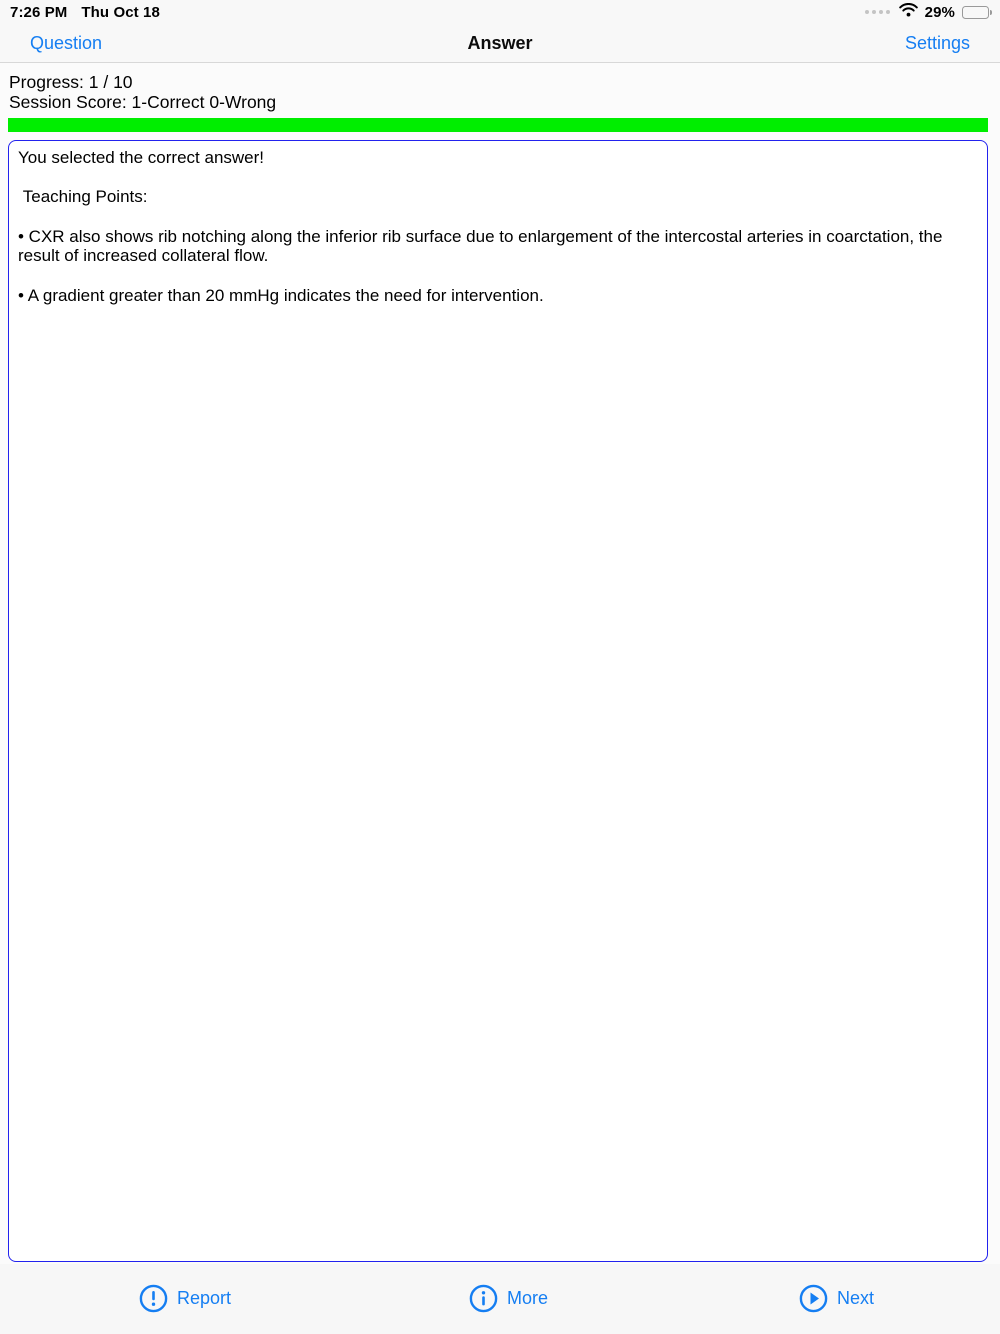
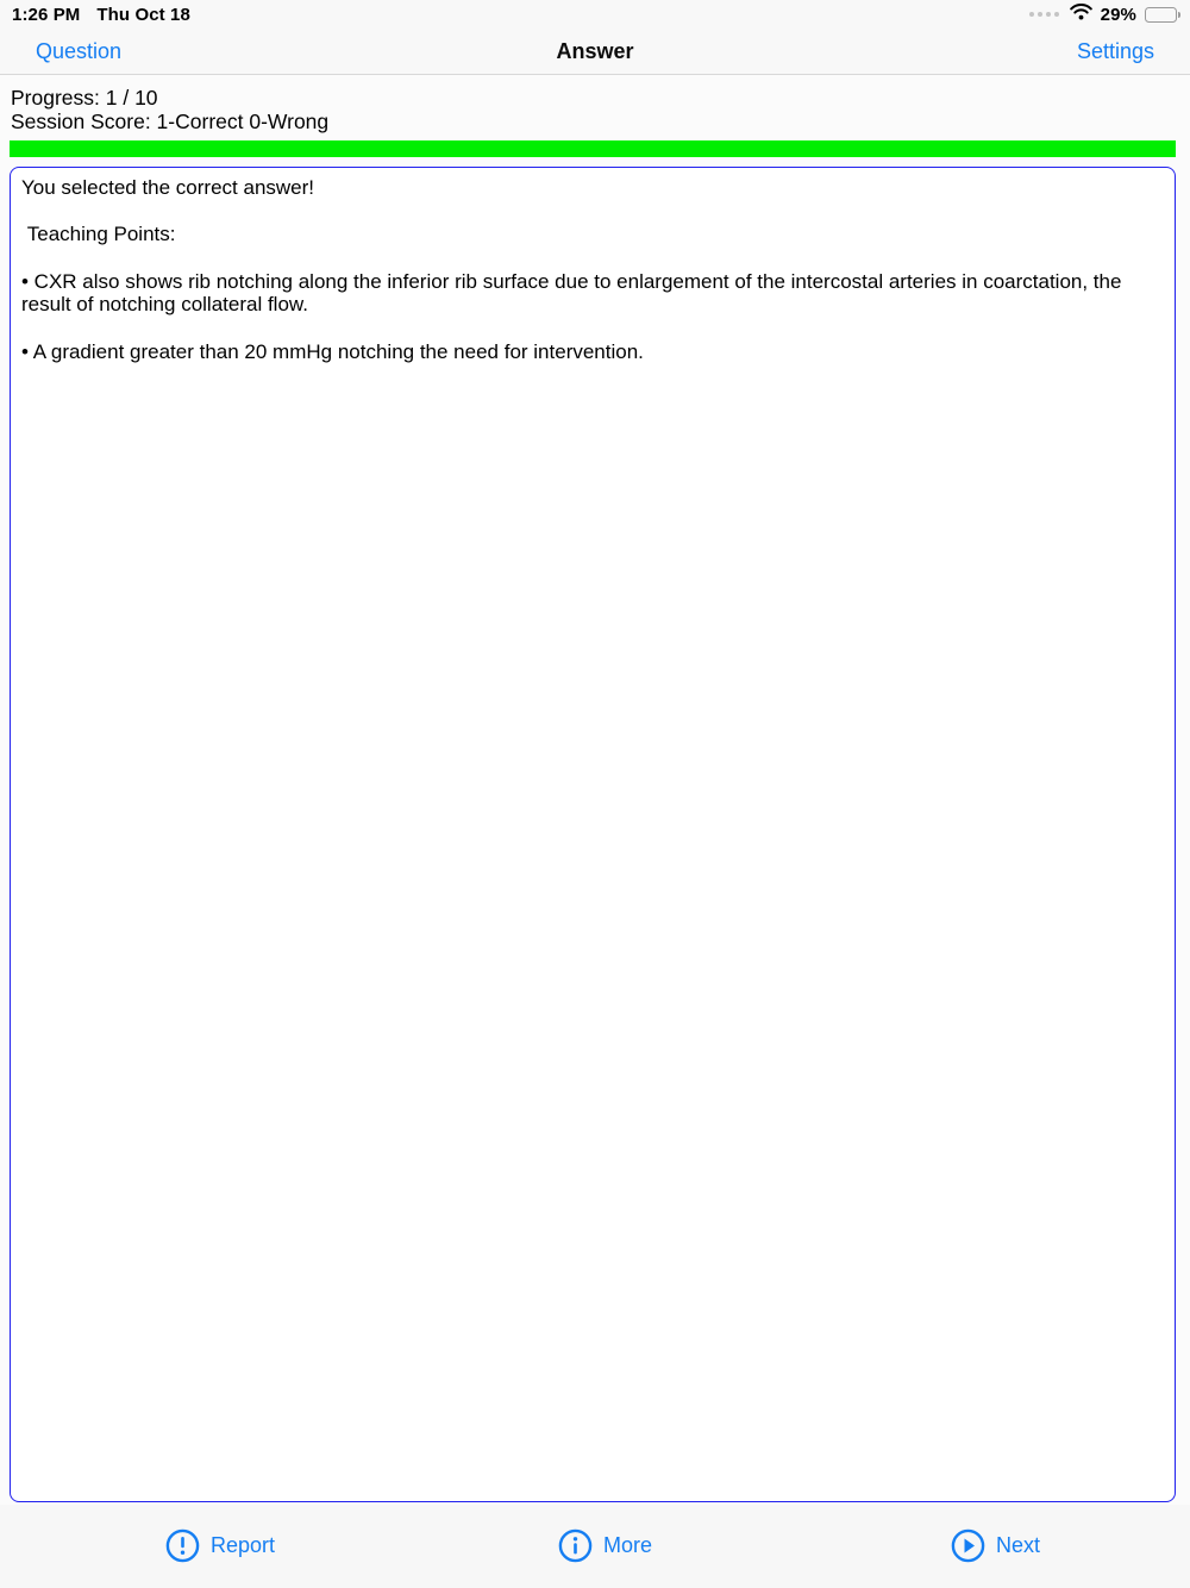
- 7:26 PM
+ 1:26 PM
  Thu Oct 18
  29%
  Question
  Answer
  Settings
  Progress: 1 / 10
  Session Score: 1-Correct 0-Wrong
  You selected the correct answer!
  Teaching Points:
- • CXR also shows rib notching along the inferior rib surface due to enlargement of the intercostal arteries in coarctation, the result of increased collateral flow.
+ • CXR also shows rib notching along the inferior rib surface due to enlargement of the intercostal arteries in coarctation, the result of notching collateral flow.
- • A gradient greater than 20 mmHg indicates the need for intervention.
+ • A gradient greater than 20 mmHg notching the need for intervention.
  Report
  More
  Next
